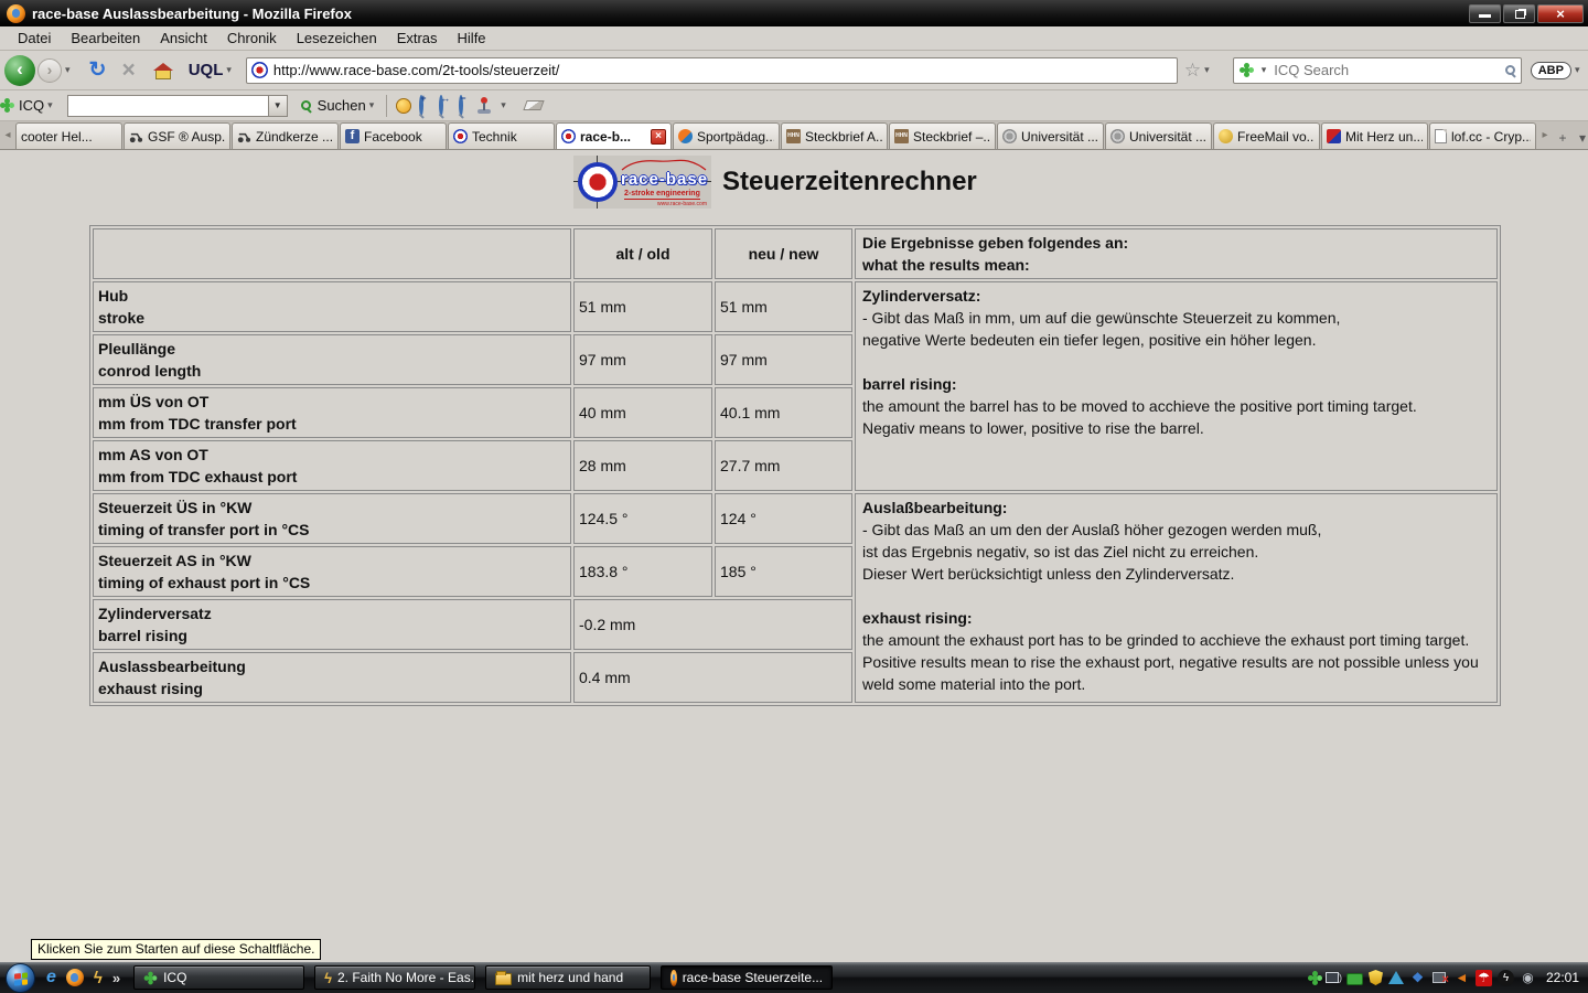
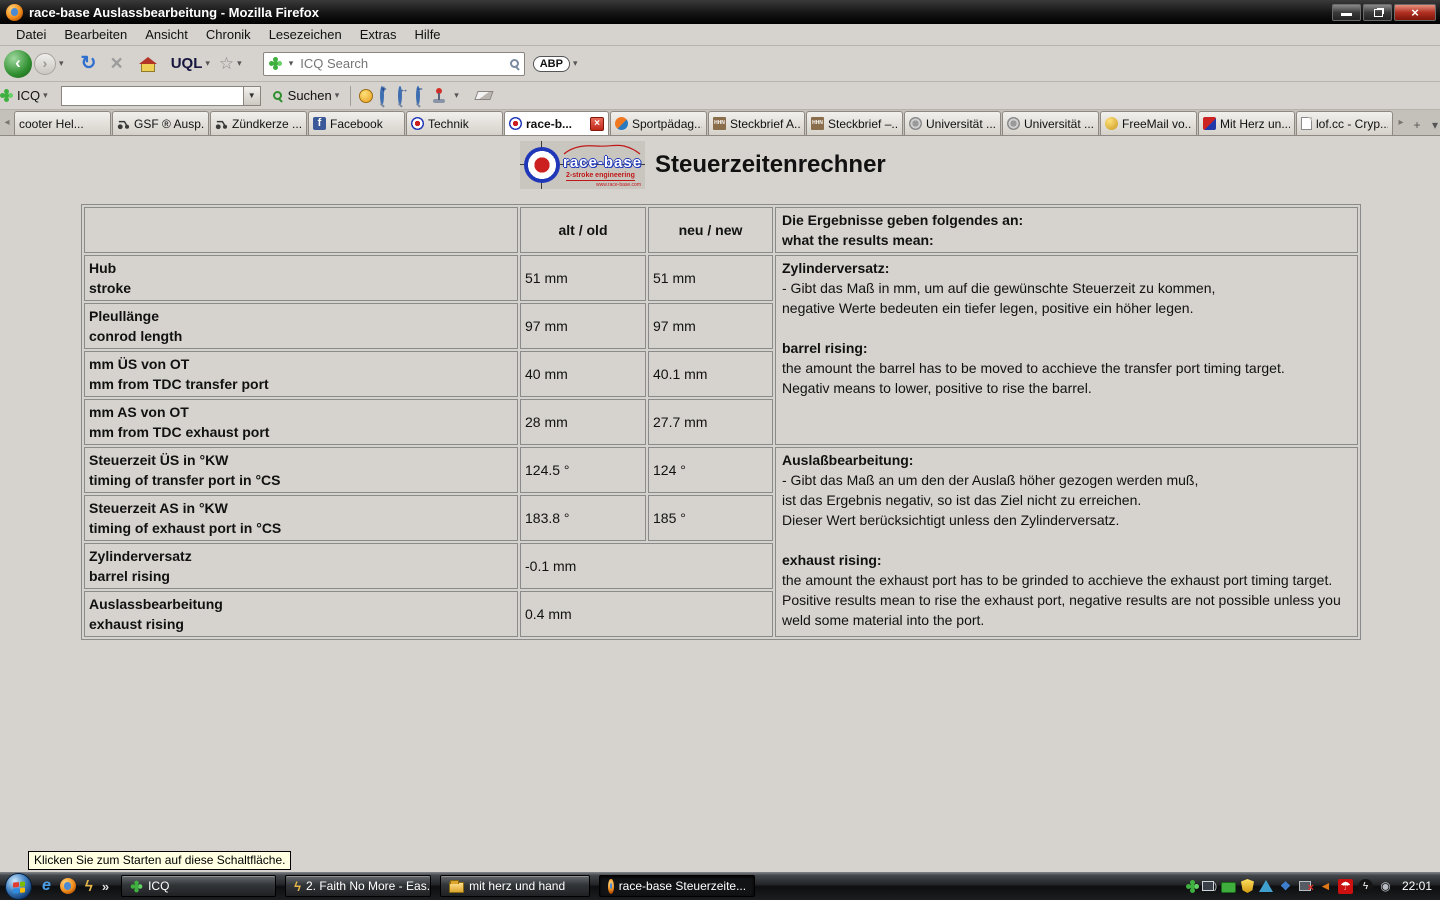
  race-base Auslassbearbeitung - Mozilla Firefox
  ×
  Datei
  Bearbeiten
  Ansicht
  Chronik
  Lesezeichen
  Extras
  Hilfe
  ‹
  ›
  ▾
  ↻
  ×
  UQL
  ▾
- http://www.race-base.com/2t-tools/steuerzeit/
  ☆
  ▾
  ▾
  ICQ Search
  ABP
  ▾
  ICQ
  ▾
  ▼
  Suchen
  ▾
  +
  ↔
  −
  ▾
  ◂
  cooter Hel...
  GSF ® Ausp.
  Zündkerze ...
  Facebook
  Technik
  race-b...
  ×
  Sportpädag..
  Steckbrief A..
  Steckbrief –..
  Universität ...
  Universität ...
  FreeMail vo..
  Mit Herz un...
  lof.cc - Cryp..
  ▸
  +
  ▾
  race-base
  Steuerzeitenrechner
  	alt / old	neu / new	Die Ergebnisse geben folgendes an: what the results mean:
- Hubstroke	51 mm	51 mm	Zylinderversatz: - Gibt das Maß in mm, um auf die gewünschte Steuerzeit zu kommen, negative Werte bedeuten ein tiefer legen, positive ein höher legen. barrel rising: the amount the barrel has to be moved to acchieve the positive port timing target. Negativ means to lower, positive to rise the barrel.
+ Hubstroke	51 mm	51 mm	Zylinderversatz: - Gibt das Maß in mm, um auf die gewünschte Steuerzeit zu kommen, negative Werte bedeuten ein tiefer legen, positive ein höher legen. barrel rising: the amount the barrel has to be moved to acchieve the transfer port timing target. Negativ means to lower, positive to rise the barrel.
  Pleullängeconrod length	97 mm	97 mm
  mm ÜS von OTmm from TDC transfer port	40 mm	40.1 mm
  mm AS von OTmm from TDC exhaust port	28 mm	27.7 mm
  Steuerzeit ÜS in °KWtiming of transfer port in °CS	124.5 °	124 °	Auslaßbearbeitung: - Gibt das Maß an um den der Auslaß höher gezogen werden muß, ist das Ergebnis negativ, so ist das Ziel nicht zu erreichen. Dieser Wert berücksichtigt unless den Zylinderversatz. exhaust rising: the amount the exhaust port has to be grinded to acchieve the exhaust port timing target. Positive results mean to rise the exhaust port, negative results are not possible unless you weld some material into the port.
  Steuerzeit AS in °KWtiming of exhaust port in °CS	183.8 °	185 °
- Zylinderversatzbarrel rising	-0.2 mm
+ Zylinderversatzbarrel rising	-0.1 mm
  Auslassbearbeitungexhaust rising	0.4 mm
  Klicken Sie zum Starten auf diese Schaltfläche.
  e
  ϟ
  »
  ICQ
  ϟ
  2. Faith No More - Eas.
  mit herz und hand
  race-base Steuerzeite...
  ❖
  ◄
  ☂
  ϟ
  ◉
  22:01
